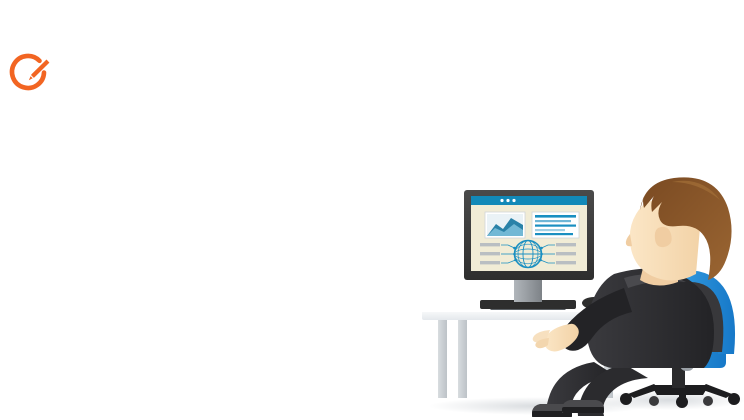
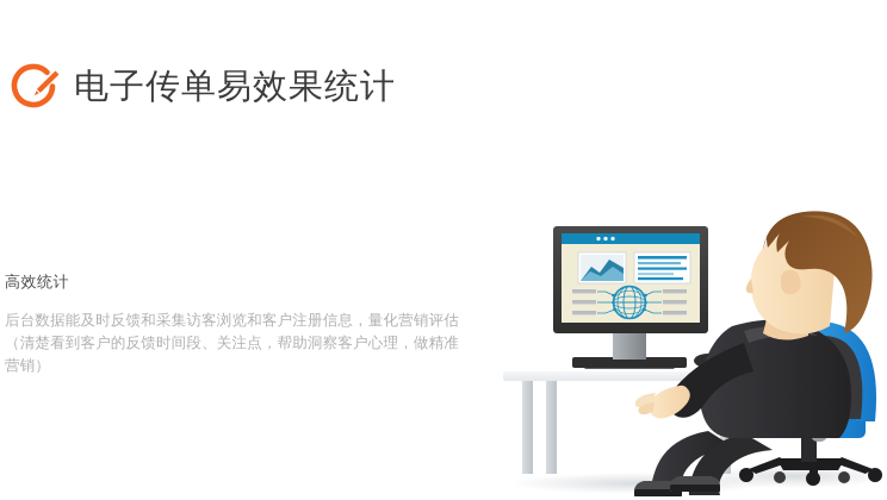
+ 电子传单易效果统计
+ 高效统计
+ 后台数据能及时反馈和采集访客浏览和客户注册信息，量化营销评估（清楚看到客户的反馈时间段、关注点，帮助洞察客户心理，做精准营销）
